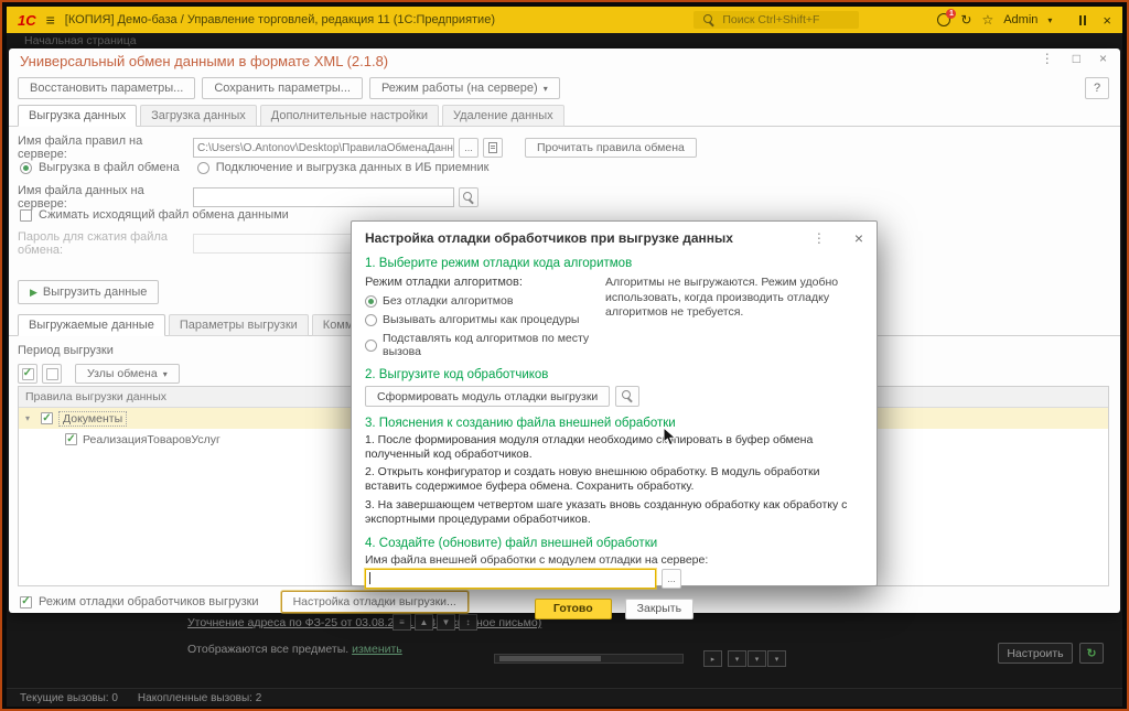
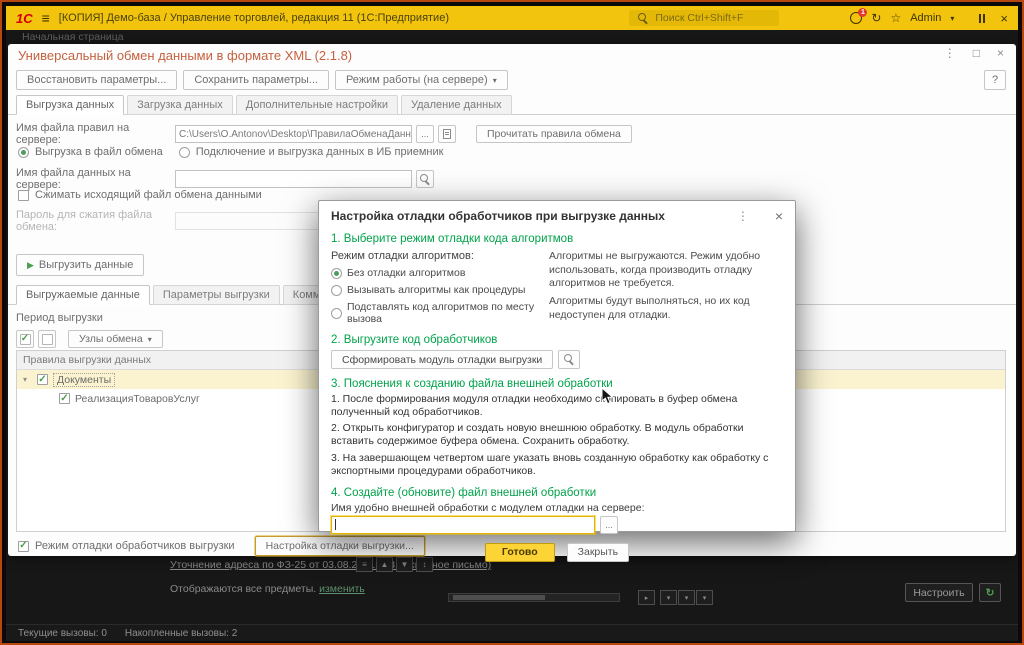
  1С
  ≡
  [КОПИЯ] Демо-база / Управление торговлей, редакция 11 (1С:Предприятие)
  Поиск Ctrl+Shift+F
  ↻
  ☆
  Admin
  ▾
  ×
  Начальная страница
  Универсальный обмен данными в формате XML (2.1.8)
  ⋮
  □
  ×
  Восстановить параметры...
  Сохранить параметры...
  Режим работы (на сервере)
  ▾
  ?
  Выгрузка данных
  Загрузка данных
  Дополнительные настройки
  Удаление данных
  Имя файла правил на сервере:
  C:\Users\O.Antonov\Desktop\ПравилаОбменаДанн
  ...
  Прочитать правила обмена
  Выгрузка в файл обмена
  Подключение и выгрузка данных в ИБ приемник
  Имя файла данных на сервере:
  Сжимать исходящий файл обмена данными
  Пароль для сжатия файла обмена:
  ▶
  Выгрузить данные
  Выгружаемые данные
  Параметры выгрузки
  Период выгрузки
  Узлы обмена
  ▾
  Правила выгрузки данных
  ▾
  Документы
  РеализацияТоваровУслуг
  Режим отладки обработчиков выгрузки
  Настройка отладки выгрузки...
  Настройка отладки обработчиков при выгрузке данных
  ⋮
  ×
  1. Выберите режим отладки кода алгоритмов
  Режим отладки алгоритмов:
  Без отладки алгоритмов
  Вызывать алгоритмы как процедуры
  Подставлять код алгоритмов по месту вызова
  Алгоритмы не выгружаются. Режим удобно использовать, когда производить отладку алгоритмов не требуется.
+ Алгоритмы будут выполняться, но их код недоступен для отладки.
  2. Выгрузите код обработчиков
  Сформировать модуль отладки выгрузки
  3. Пояснения к созданию файла внешней обработки
  1. После формирования модуля отладки необходимо спировать в буфер обмена полученный код обработчиков.
  2. Открыть конфигуратор и создать новую внешнюю обработку. В модуль обработки вставить содержимое буфера обмена. Сохранить обработку.
  3. На завершающем четвертом шаге указать вновь созданную обработку как обработку с экспортными процедурами обработчиков.
  4. Создайте (обновите) файл внешней обработки
- Имя файла внешней обработки с модулем отладки на сервере:
+ Имя удобно внешней обработки с модулем отладки на сервере:
  ...
  Готово
  Закрыть
  Уточнение адреса по ФЗ-25 от 03.08.2ное письмо)
  ≡
  ▲
  ▼
  ↕
  Отображаются все предметы. изменить
  Настроить
  ↻
  Текущие вызовы: 0
  Накопленные вызовы: 2
